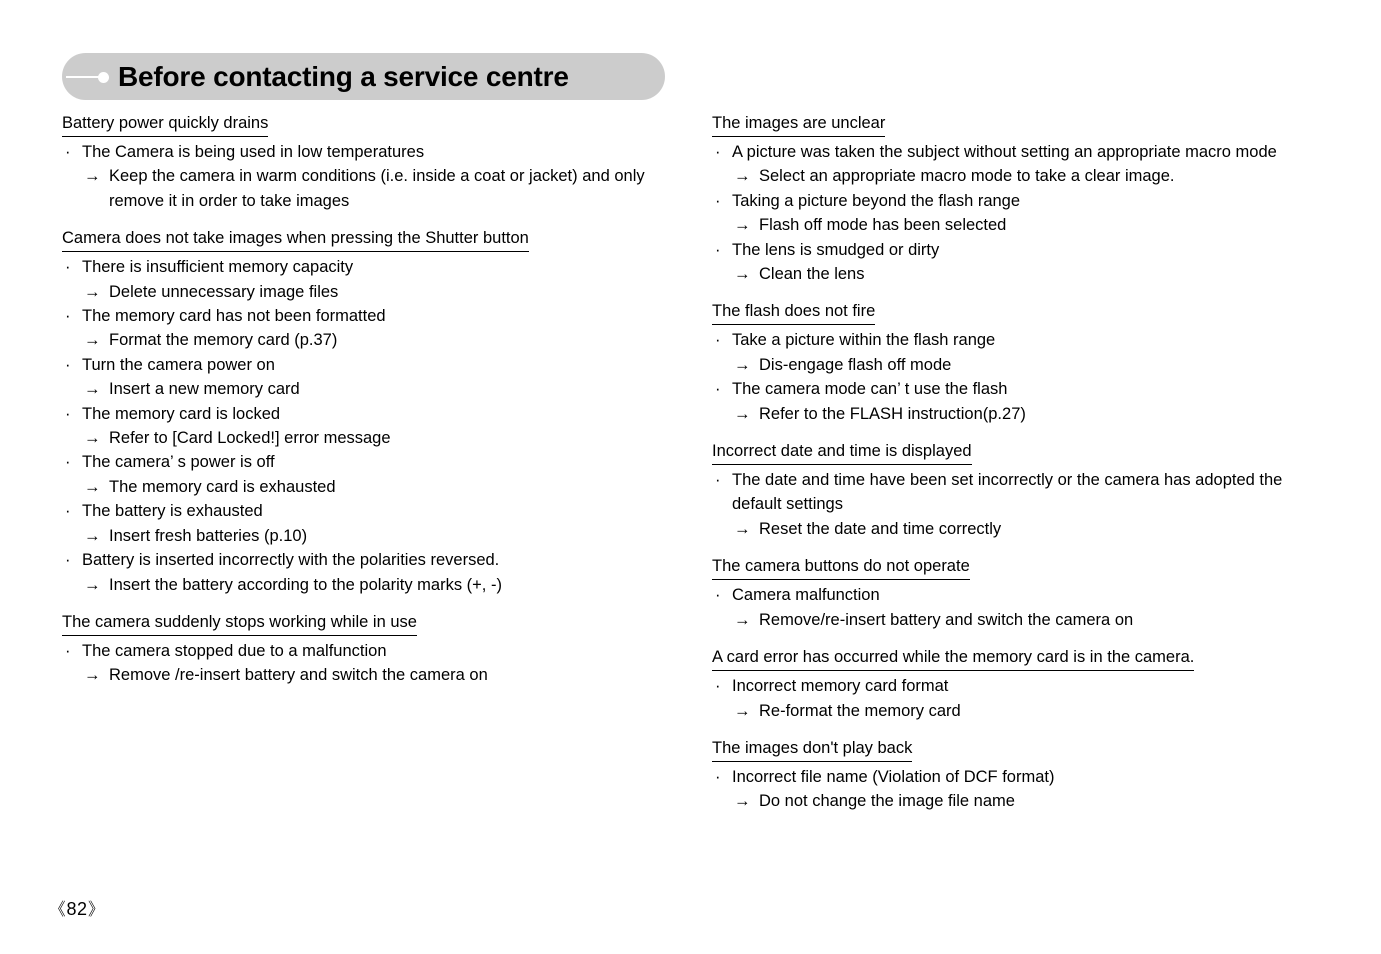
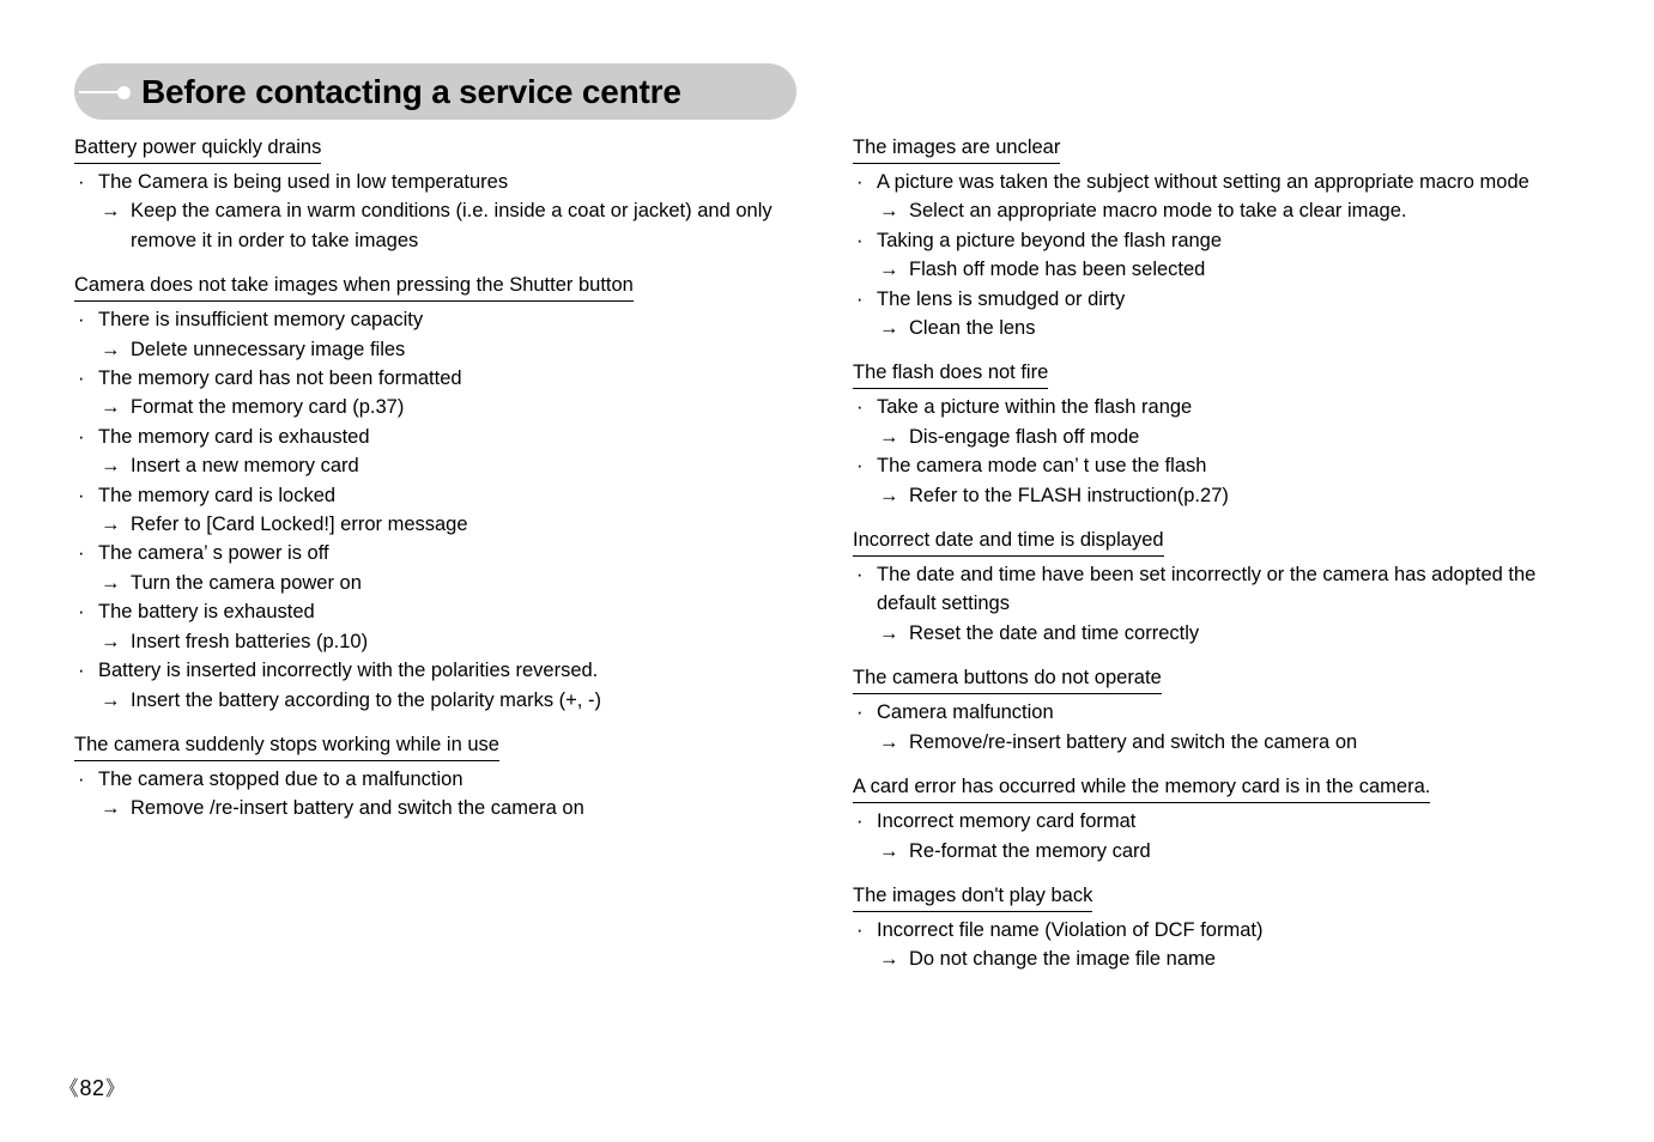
  Before contacting a service centre
  Battery power quickly drains
  ·
  The Camera is being used in low temperatures
  →
  Keep the camera in warm conditions (i.e. inside a coat or jacket) and only remove it in order to take images
  Camera does not take images when pressing the Shutter button
  ·
  There is insufficient memory capacity
  →
  Delete unnecessary image files
  ·
  The memory card has not been formatted
  →
  Format the memory card (p.37)
  ·
- Turn the camera power on
+ The memory card is exhausted
  →
  Insert a new memory card
  ·
  The memory card is locked
  →
  Refer to [Card Locked!] error message
  ·
  The camera’ s power is off
  →
- The memory card is exhausted
+ Turn the camera power on
  ·
  The battery is exhausted
  →
  Insert fresh batteries (p.10)
  ·
  Battery is inserted incorrectly with the polarities reversed.
  →
  Insert the battery according to the polarity marks (+, -)
  The camera suddenly stops working while in use
  ·
  The camera stopped due to a malfunction
  →
  Remove /re-insert battery and switch the camera on
  The images are unclear
  ·
  A picture was taken the subject without setting an appropriate macro mode
  →
  Select an appropriate macro mode to take a clear image.
  ·
  Taking a picture beyond the flash range
  →
  Flash off mode has been selected
  ·
  The lens is smudged or dirty
  →
  Clean the lens
  The flash does not fire
  ·
  Take a picture within the flash range
  →
  Dis-engage flash off mode
  ·
  The camera mode can’ t use the flash
  →
  Refer to the FLASH instruction(p.27)
  Incorrect date and time is displayed
  ·
  The date and time have been set incorrectly or the camera has adopted the default settings
  →
  Reset the date and time correctly
  The camera buttons do not operate
  ·
  Camera malfunction
  →
  Remove/re-insert battery and switch the camera on
  A card error has occurred while the memory card is in the camera.
  ·
  Incorrect memory card format
  →
  Re-format the memory card
  The images don't play back
  ·
  Incorrect file name (Violation of DCF format)
  →
  Do not change the image file name
  《82》
